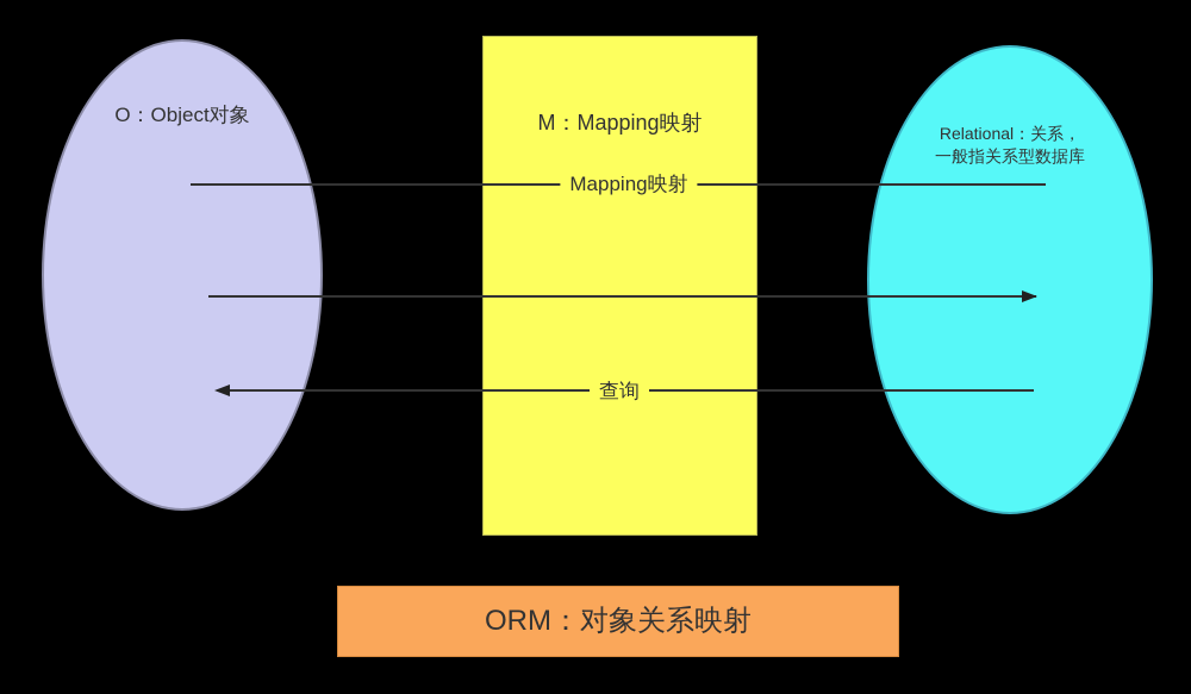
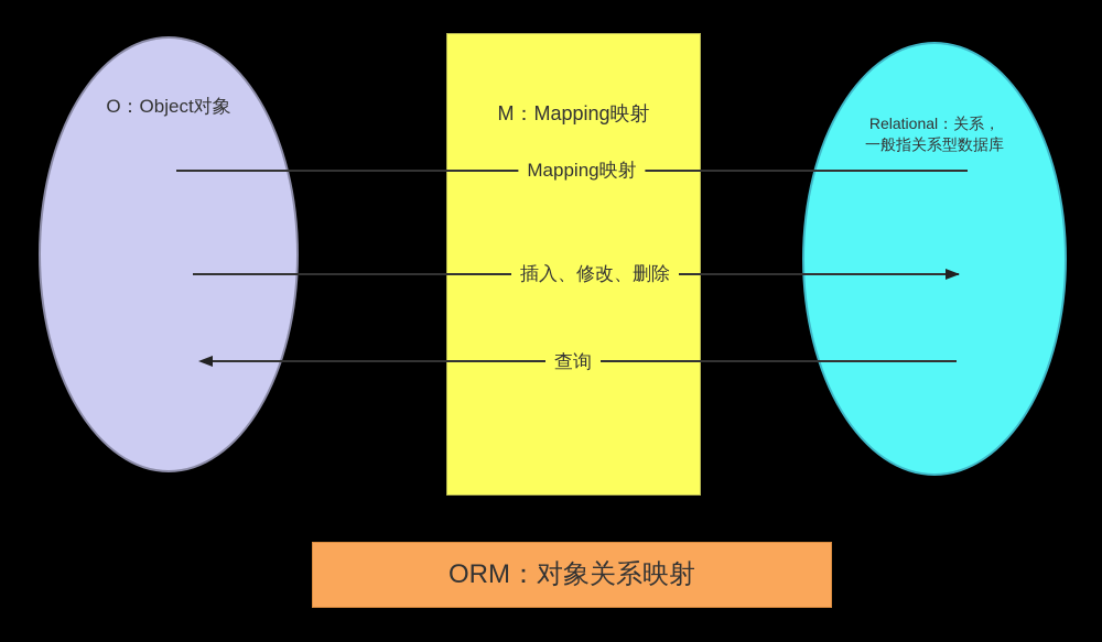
  O：Object对象
  M：Mapping映射
  Relational：关系，
  一般指关系型数据库
  Mapping映射
+ 插入、修改、删除
  查询
  ORM：对象关系映射
